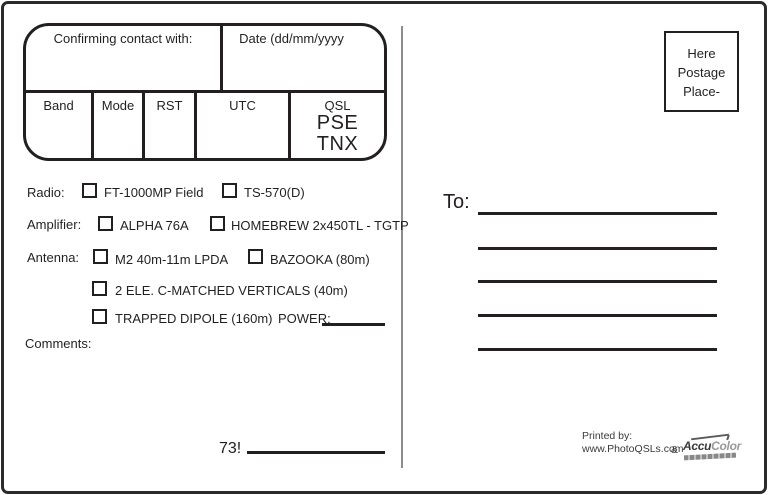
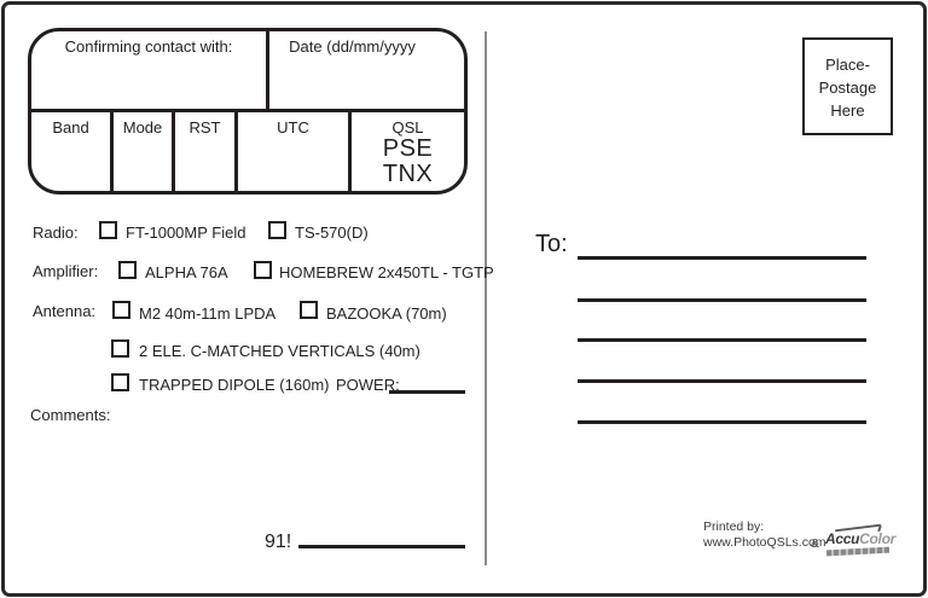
  Confirming contact with:
  Date (dd/mm/yyyy
  Band
  Mode
  RST
  UTC
  QSL
  PSE
  TNX
  Radio:
  FT-1000MP Field
  TS-570(D)
  Amplifier:
  ALPHA 76A
  HOMEBREW 2x450TL - TGTP
  Antenna:
  M2 40m-11m LPDA
- BAZOOKA (80m)
+ BAZOOKA (70m)
  2 ELE. C-MATCHED VERTICALS (40m)
  TRAPPED DIPOLE (160m)
  POWER:
  Comments:
- 73!
+ 91!
- Here
+ Place-
  Postage
- Place-
+ Here
  To:
  Printed by:
  www.PhotoQSLs.com
  &
  AccuColor
